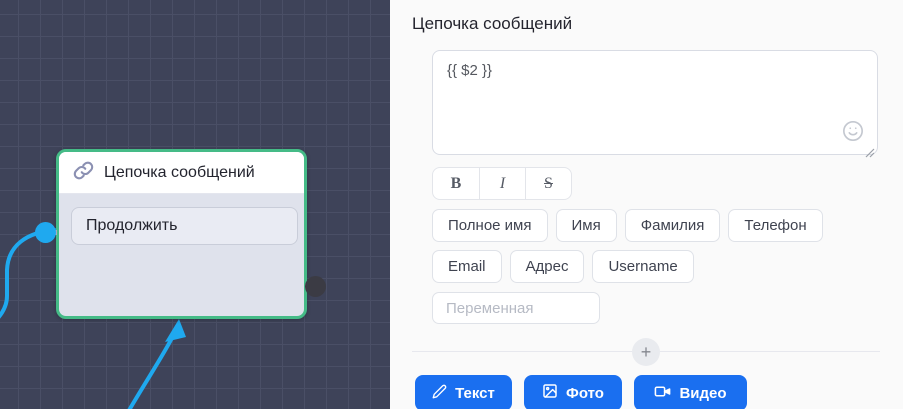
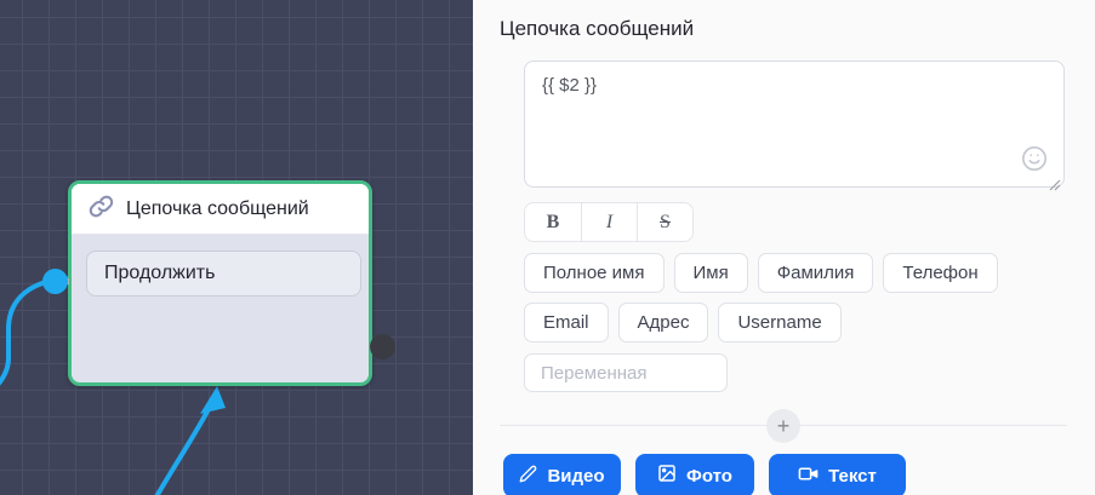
  Цепочка сообщений
  Продолжить
  Цепочка сообщений
  {{ $2 }}
  B
  I
  S
  Полное имя
  Имя
  Фамилия
  Телефон
  Email
  Адрес
  Username
  Переменная
  +
- Текст
+ Видео
  Фото
- Видео
+ Текст
